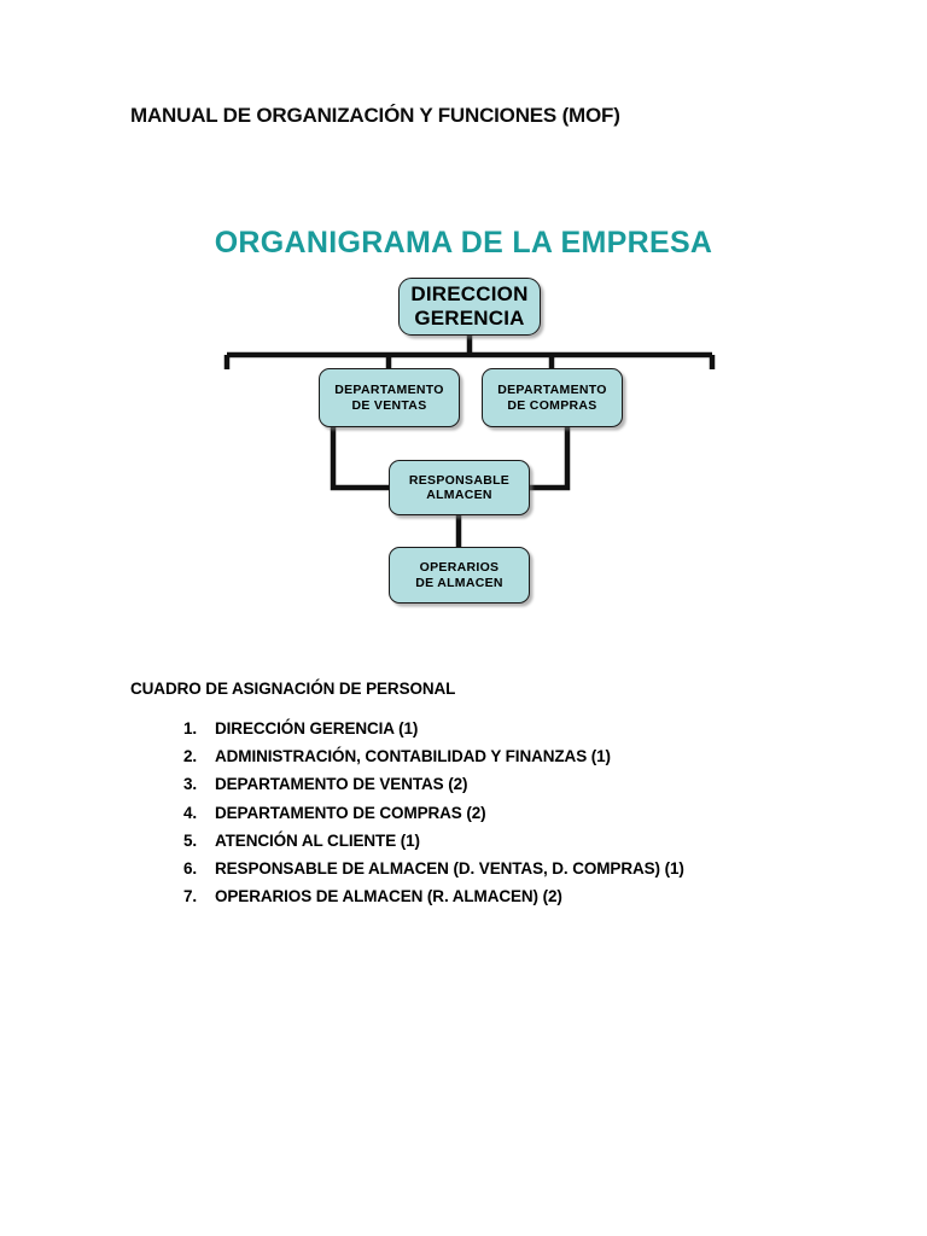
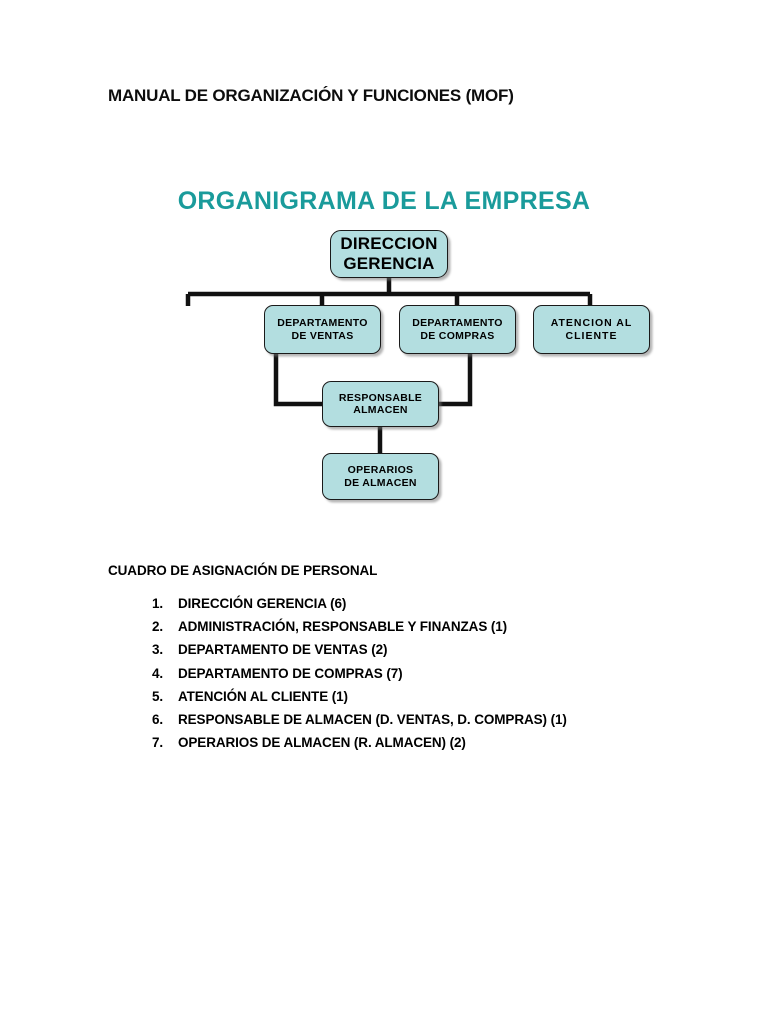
  MANUAL DE ORGANIZACIÓN Y FUNCIONES (MOF)
  ORGANIGRAMA DE LA EMPRESA
  DIRECCION
  GERENCIA
  DEPARTAMENTO
  DE VENTAS
  DEPARTAMENTO
  DE COMPRAS
+ ATENCION AL
+ CLIENTE
  RESPONSABLE
  ALMACEN
  OPERARIOS
  DE ALMACEN
  CUADRO DE ASIGNACIÓN DE PERSONAL
  1.
- DIRECCIÓN GERENCIA (1)
+ DIRECCIÓN GERENCIA (6)
  2.
- ADMINISTRACIÓN, CONTABILIDAD Y FINANZAS (1)
+ ADMINISTRACIÓN, RESPONSABLE Y FINANZAS (1)
  3.
  DEPARTAMENTO DE VENTAS (2)
  4.
- DEPARTAMENTO DE COMPRAS (2)
+ DEPARTAMENTO DE COMPRAS (7)
  5.
  ATENCIÓN AL CLIENTE (1)
  6.
  RESPONSABLE DE ALMACEN (D. VENTAS, D. COMPRAS) (1)
  7.
  OPERARIOS DE ALMACEN (R. ALMACEN) (2)
